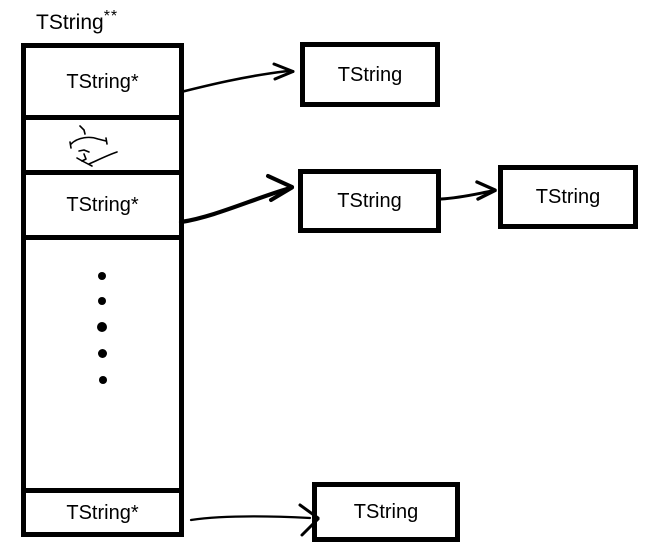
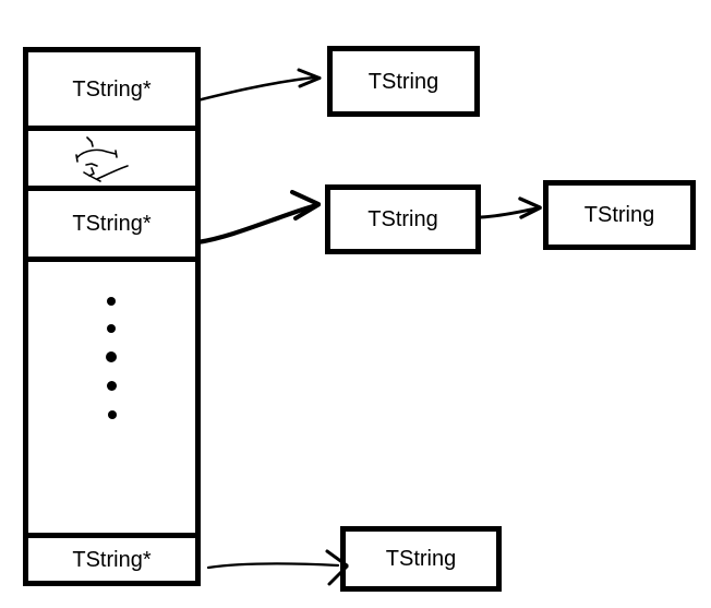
- TString**
  TString*
  TString*
  TString*
  TString
  TString
  TString
  TString
